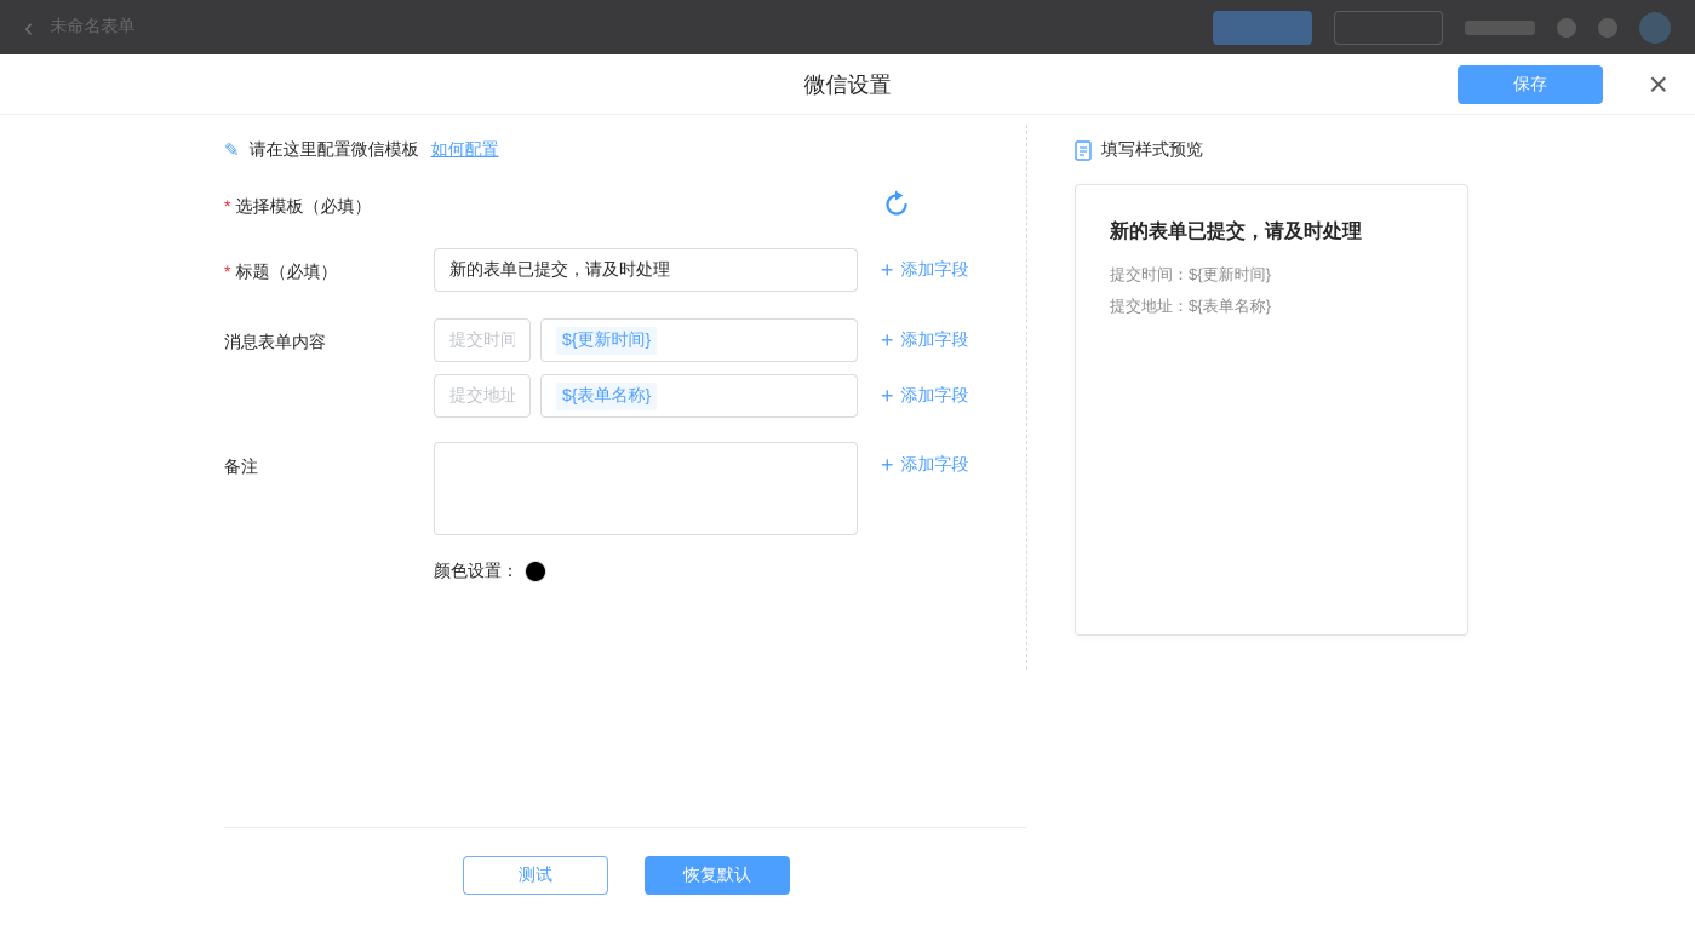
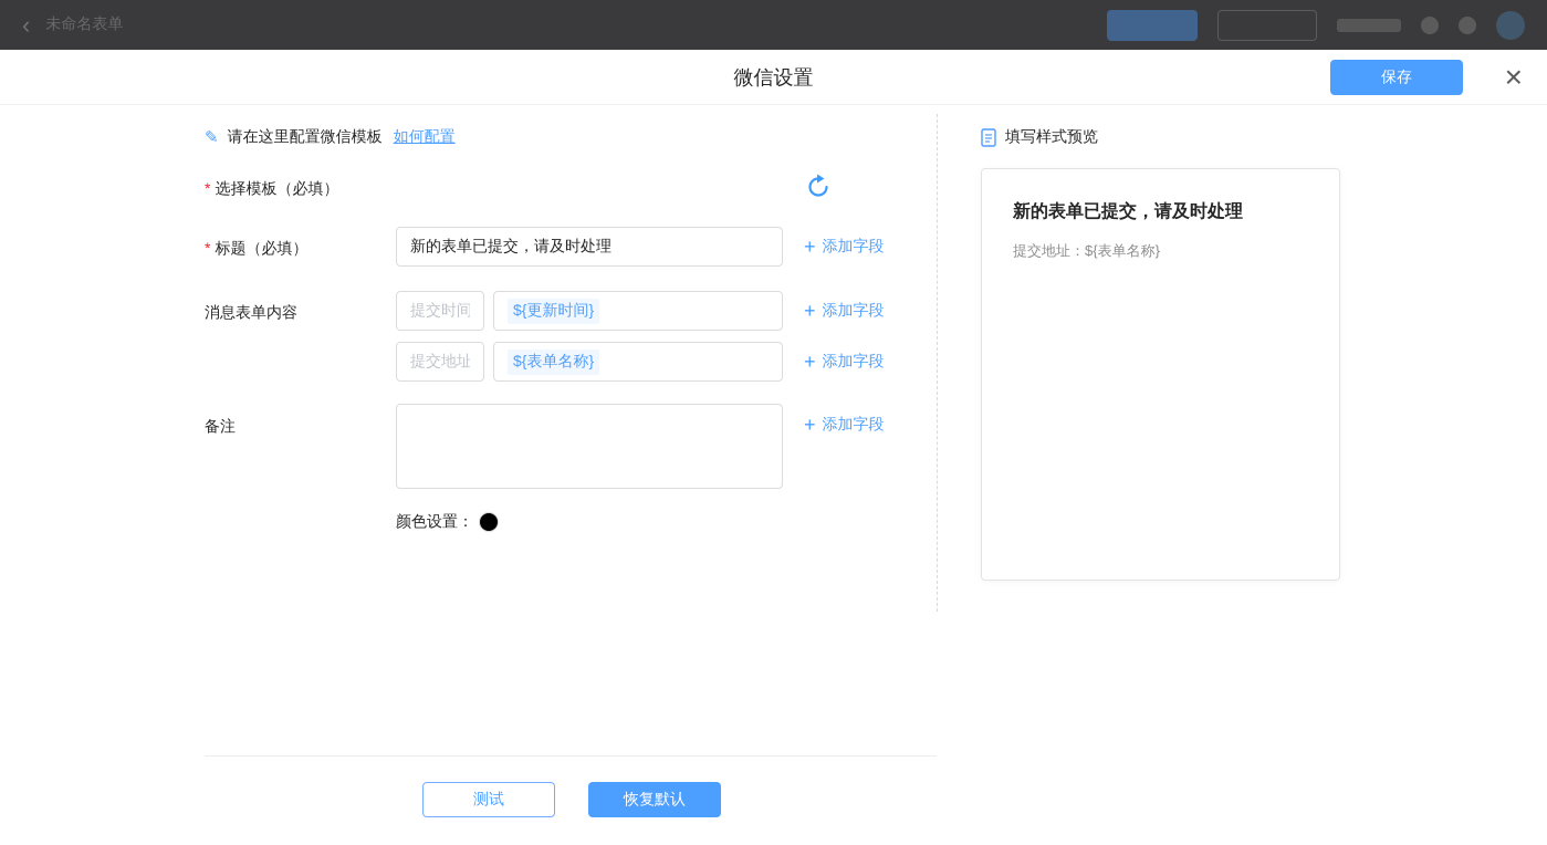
  ‹
  未命名表单
  微信设置
  保存
  ×
  ✎
  请在这里配置微信模板
  如何配置
  * 选择模板（必填）
  * 标题（必填）
  新的表单已提交，请及时处理
  +
  添加字段
  消息表单内容
  提交时间
  ${更新时间}
  +
  添加字段
  提交地址
  ${表单名称}
  +
  添加字段
  备注
  +
  添加字段
  颜色设置：
  测试
  恢复默认
  填写样式预览
  新的表单已提交，请及时处理
- 提交时间：${更新时间}
  提交地址：${表单名称}
